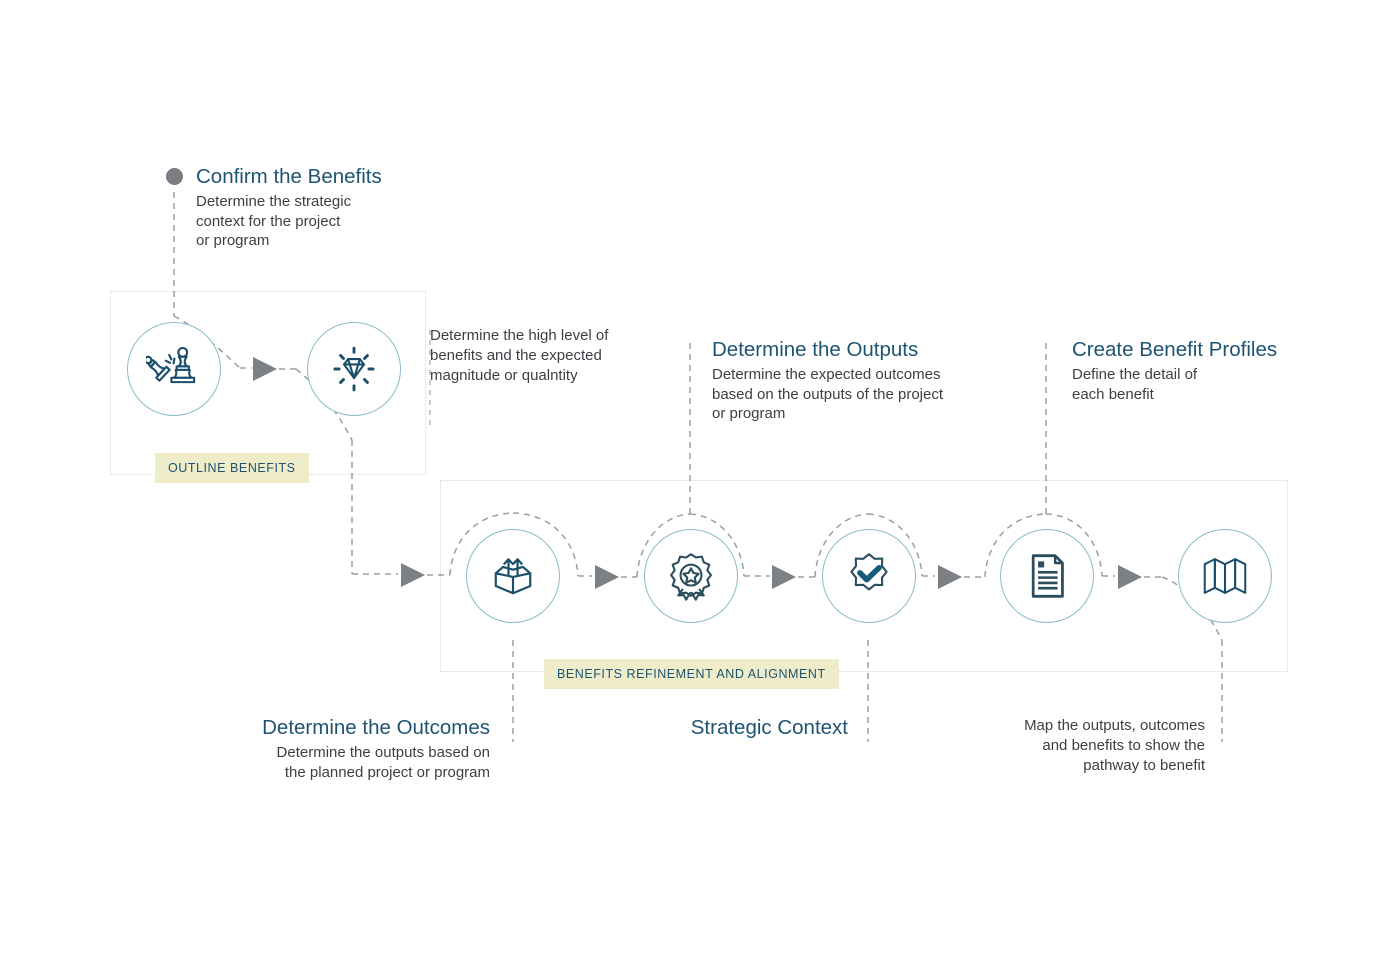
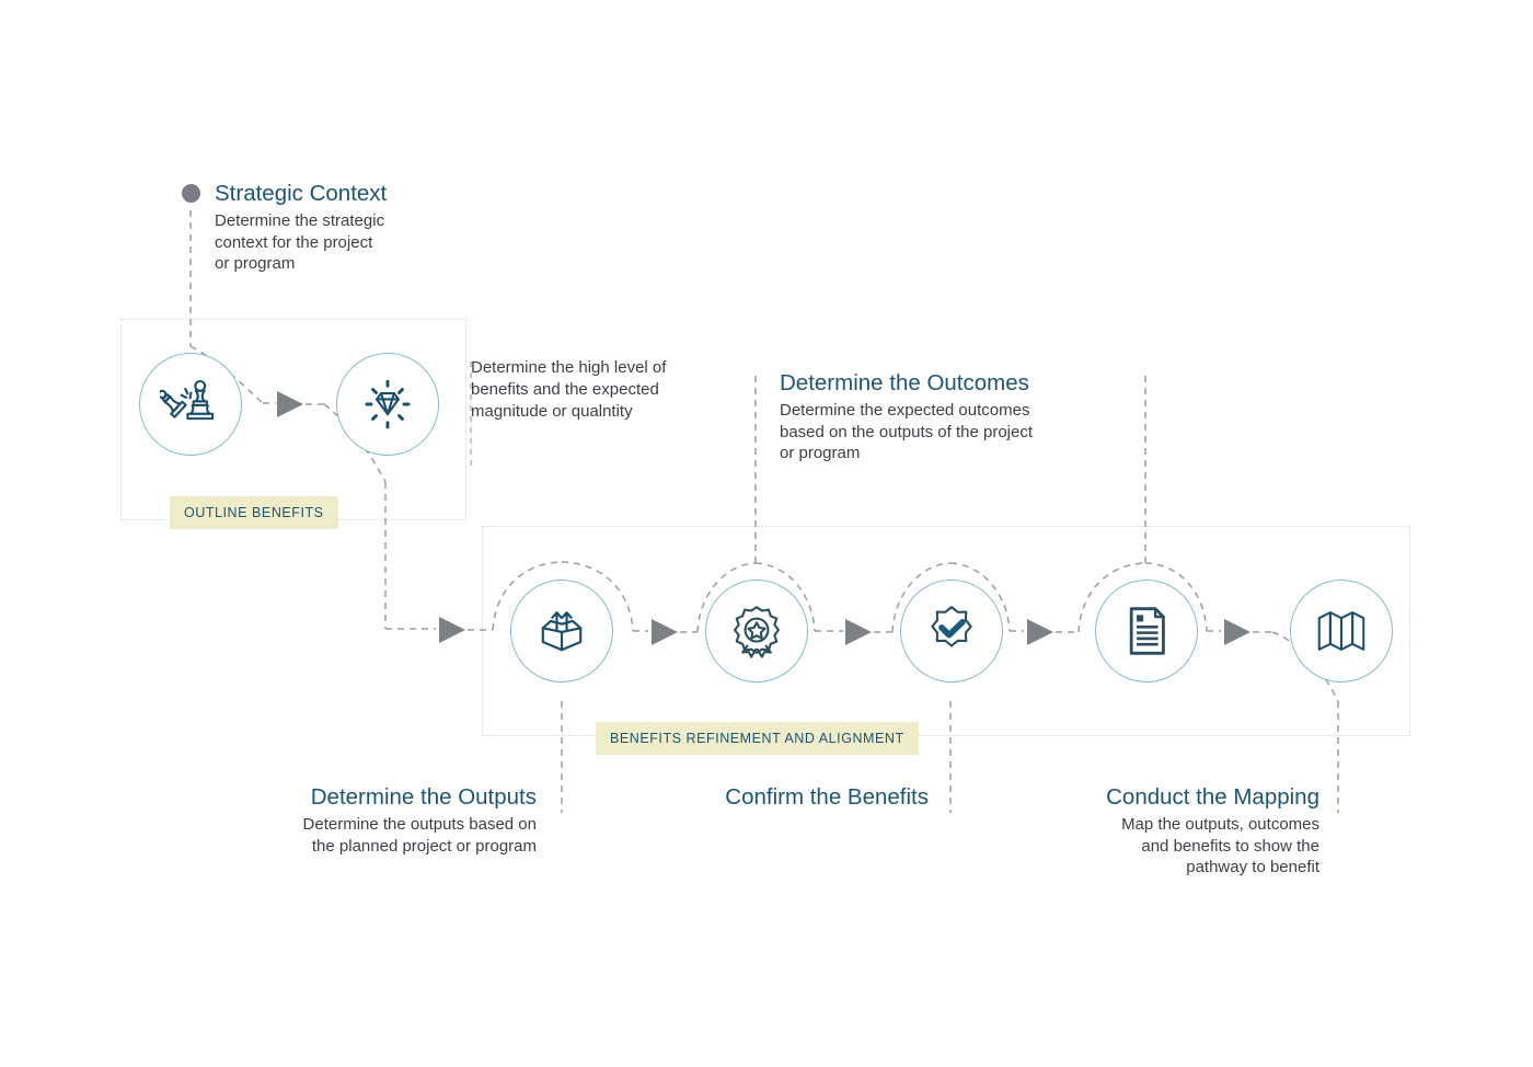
- Confirm the Benefits
+ Strategic Context
  Determine the strategic
  context for the project
  or program
  OUTLINE BENEFITS
  BENEFITS REFINEMENT AND ALIGNMENT
  Determine the high level of
  benefits and the expected
  magnitude or qualntity
- Determine the Outputs
+ Determine the Outcomes
  Determine the expected outcomes
  based on the outputs of the project
  or program
- Create Benefit Profiles
- Define the detail of
- each benefit
- Determine the Outcomes
+ Determine the Outputs
  Determine the outputs based on
  the planned project or program
- Strategic Context
+ Confirm the Benefits
+ Conduct the Mapping
  Map the outputs, outcomes
  and benefits to show the
  pathway to benefit
